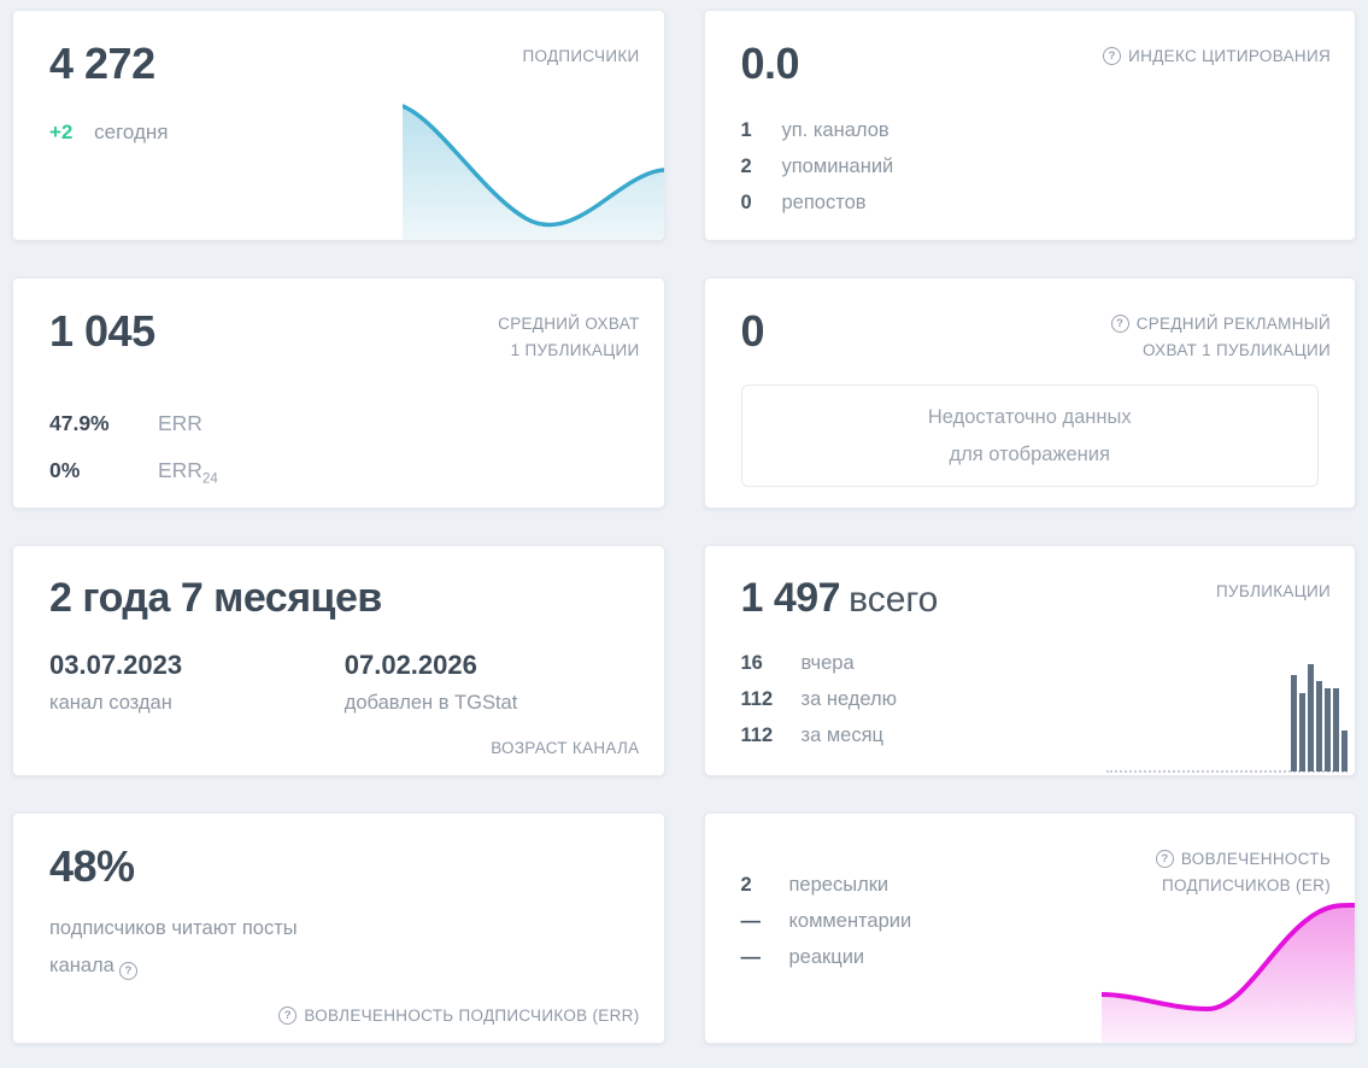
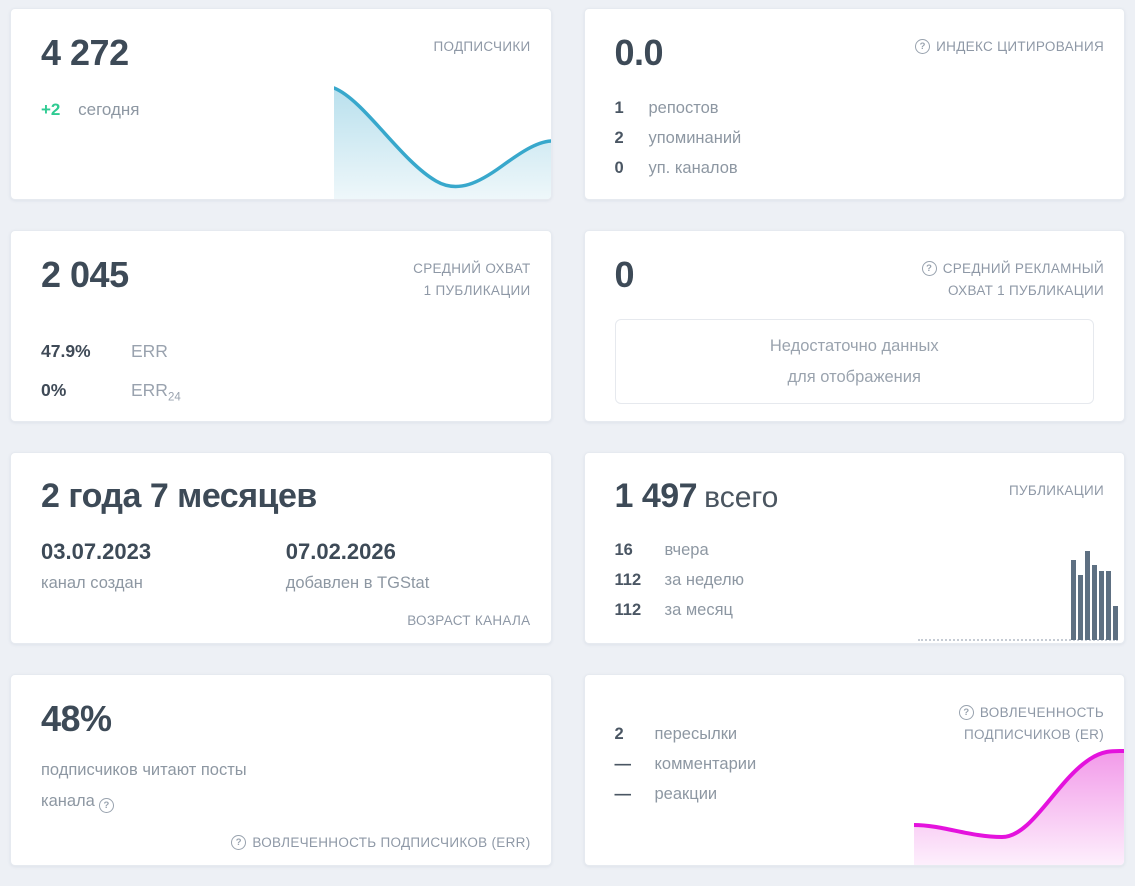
  4 272
  ПОДПИСЧИКИ
  +2 сегодня
  0.0
  ?
  ИНДЕКС ЦИТИРОВАНИЯ
  1
- уп. каналов
+ репостов
  2
  упоминаний
  0
- репостов
+ уп. каналов
- 1 045
+ 2 045
  СРЕДНИЙ ОХВАТ
  1 ПУБЛИКАЦИИ
  47.9%
  ERR
  0%
  ERR24
  0
  ?
  СРЕДНИЙ РЕКЛАМНЫЙ
  ОХВАТ 1 ПУБЛИКАЦИИ
  Недостаточно данных
  для отображения
  2 года 7 месяцев
  03.07.2023
  канал создан
  07.02.2026
  добавлен в TGStat
  ВОЗРАСТ КАНАЛА
  1 497 всего
  ПУБЛИКАЦИИ
  16
  вчера
  112
  за неделю
  112
  за месяц
  48%
  подписчиков читают посты
  канала ?
  ?
  ВОВЛЕЧЕННОСТЬ ПОДПИСЧИКОВ (ERR)
  ?
  ВОВЛЕЧЕННОСТЬ
  ПОДПИСЧИКОВ (ER)
  2
  пересылки
  —
  комментарии
  —
  реакции
